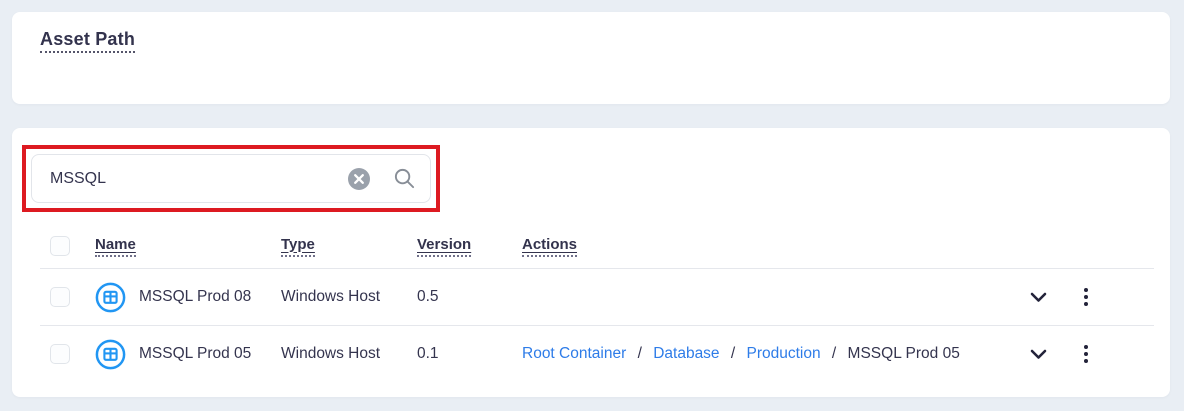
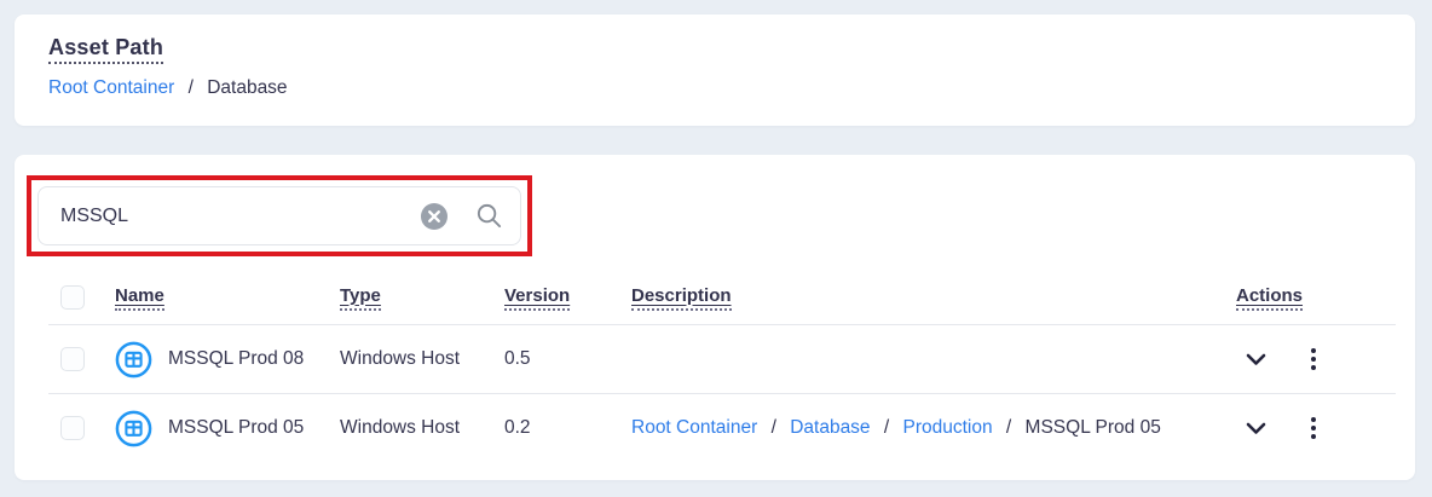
  Asset Path
+ Root Container / Database
  MSSQL
  Name
  Type
  Version
+ Description
  Actions
  MSSQL Prod 08
  Windows Host
  0.5
  MSSQL Prod 05
  Windows Host
- 0.1
+ 0.2
  Root Container / Database / Production / MSSQL Prod 05
